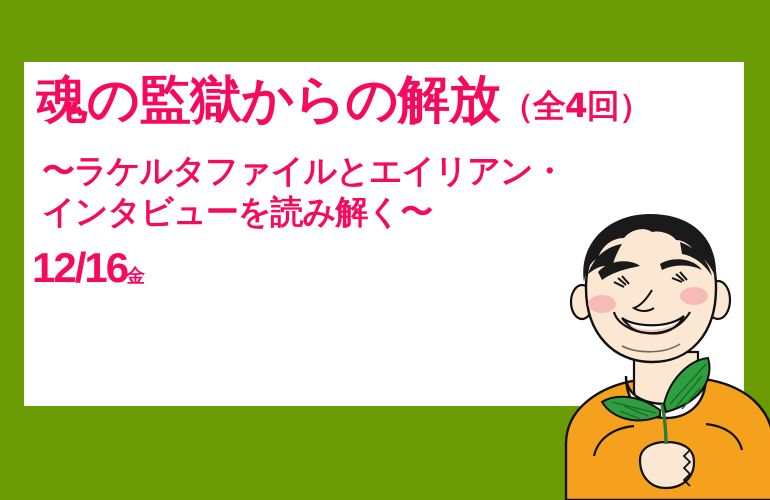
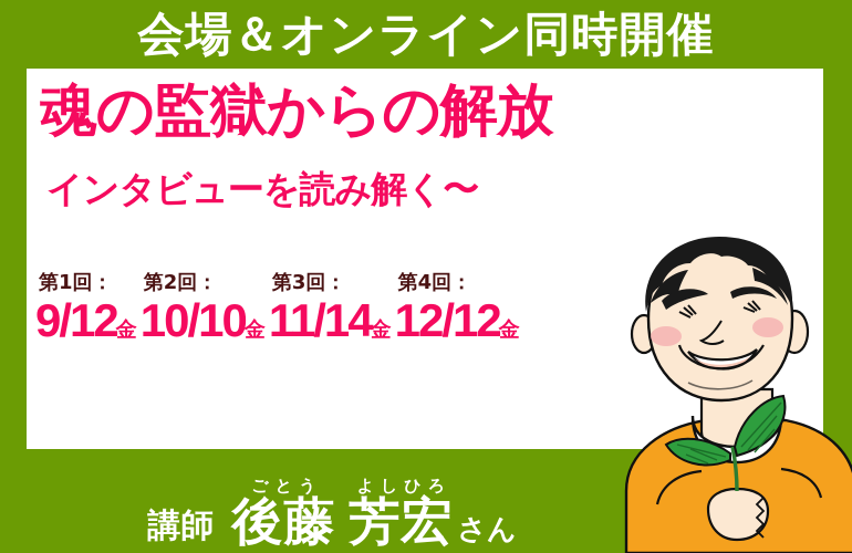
+ 会場＆オンライン同時開催
  魂の監獄からの解放
- （全4回）
- 〜ラケルタファイルとエイリアン・
  インタビューを読み解く〜
+ 第1回：
+ 9/12金
+ 第2回：
+ 10/10金
+ 第3回：
+ 11/14金
+ 第4回：
- 12/16金
+ 12/12金
+ 講師
+ ごとう
+ 後藤
+ よしひろ
+ 芳宏
+ さん
